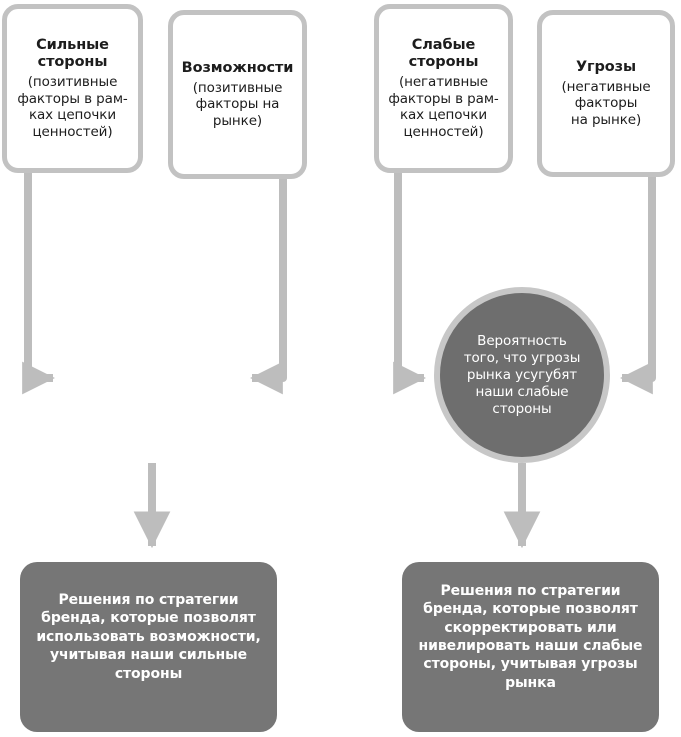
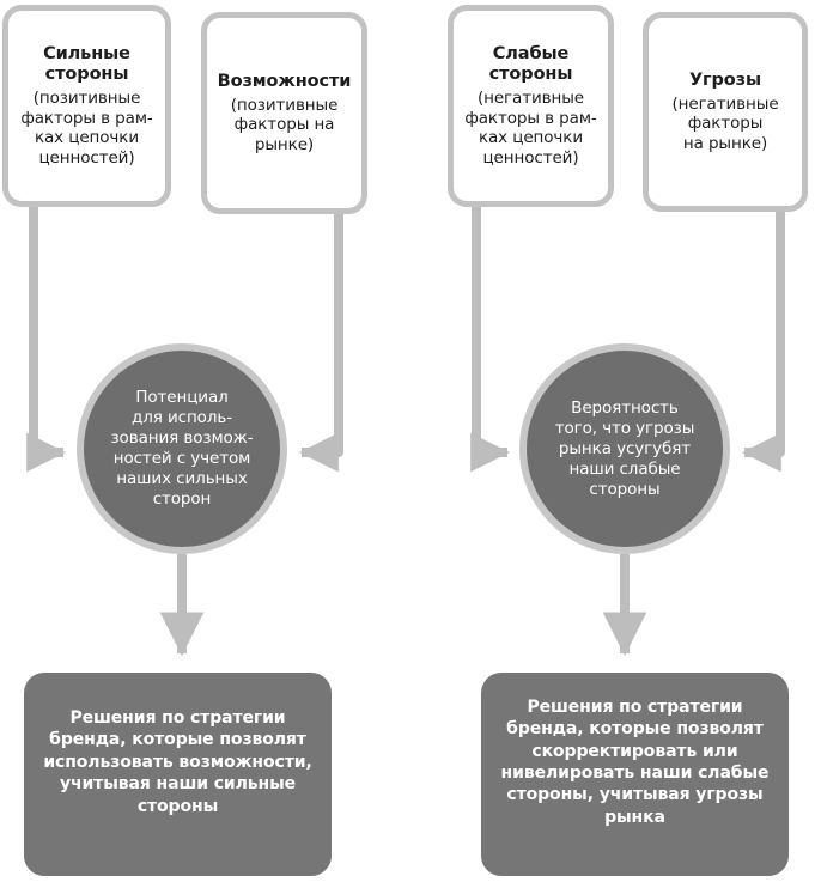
  Сильные
  стороны
  (позитивные
  факторы в рам-
  ках цепочки
  ценностей)
  Возможности
  (позитивные
  факторы на
  рынке)
  Слабые
  стороны
  (негативные
  факторы в рам-
  ках цепочки
  ценностей)
  Угрозы
  (негативные
  факторы
  на рынке)
+ Потенциал
+ для исполь-
+ зования возмож-
+ ностей с учетом
+ наших сильных
+ сторон
  Вероятность
  того, что угрозы
  рынка усугубят
  наши слабые
  стороны
  Решения по стратегии
  бренда, которые позволят
  использовать возможности,
  учитывая наши сильные
  стороны
  Решения по стратегии
  бренда, которые позволят
  скорректировать или
  нивелировать наши слабые
  стороны, учитывая угрозы
  рынка
